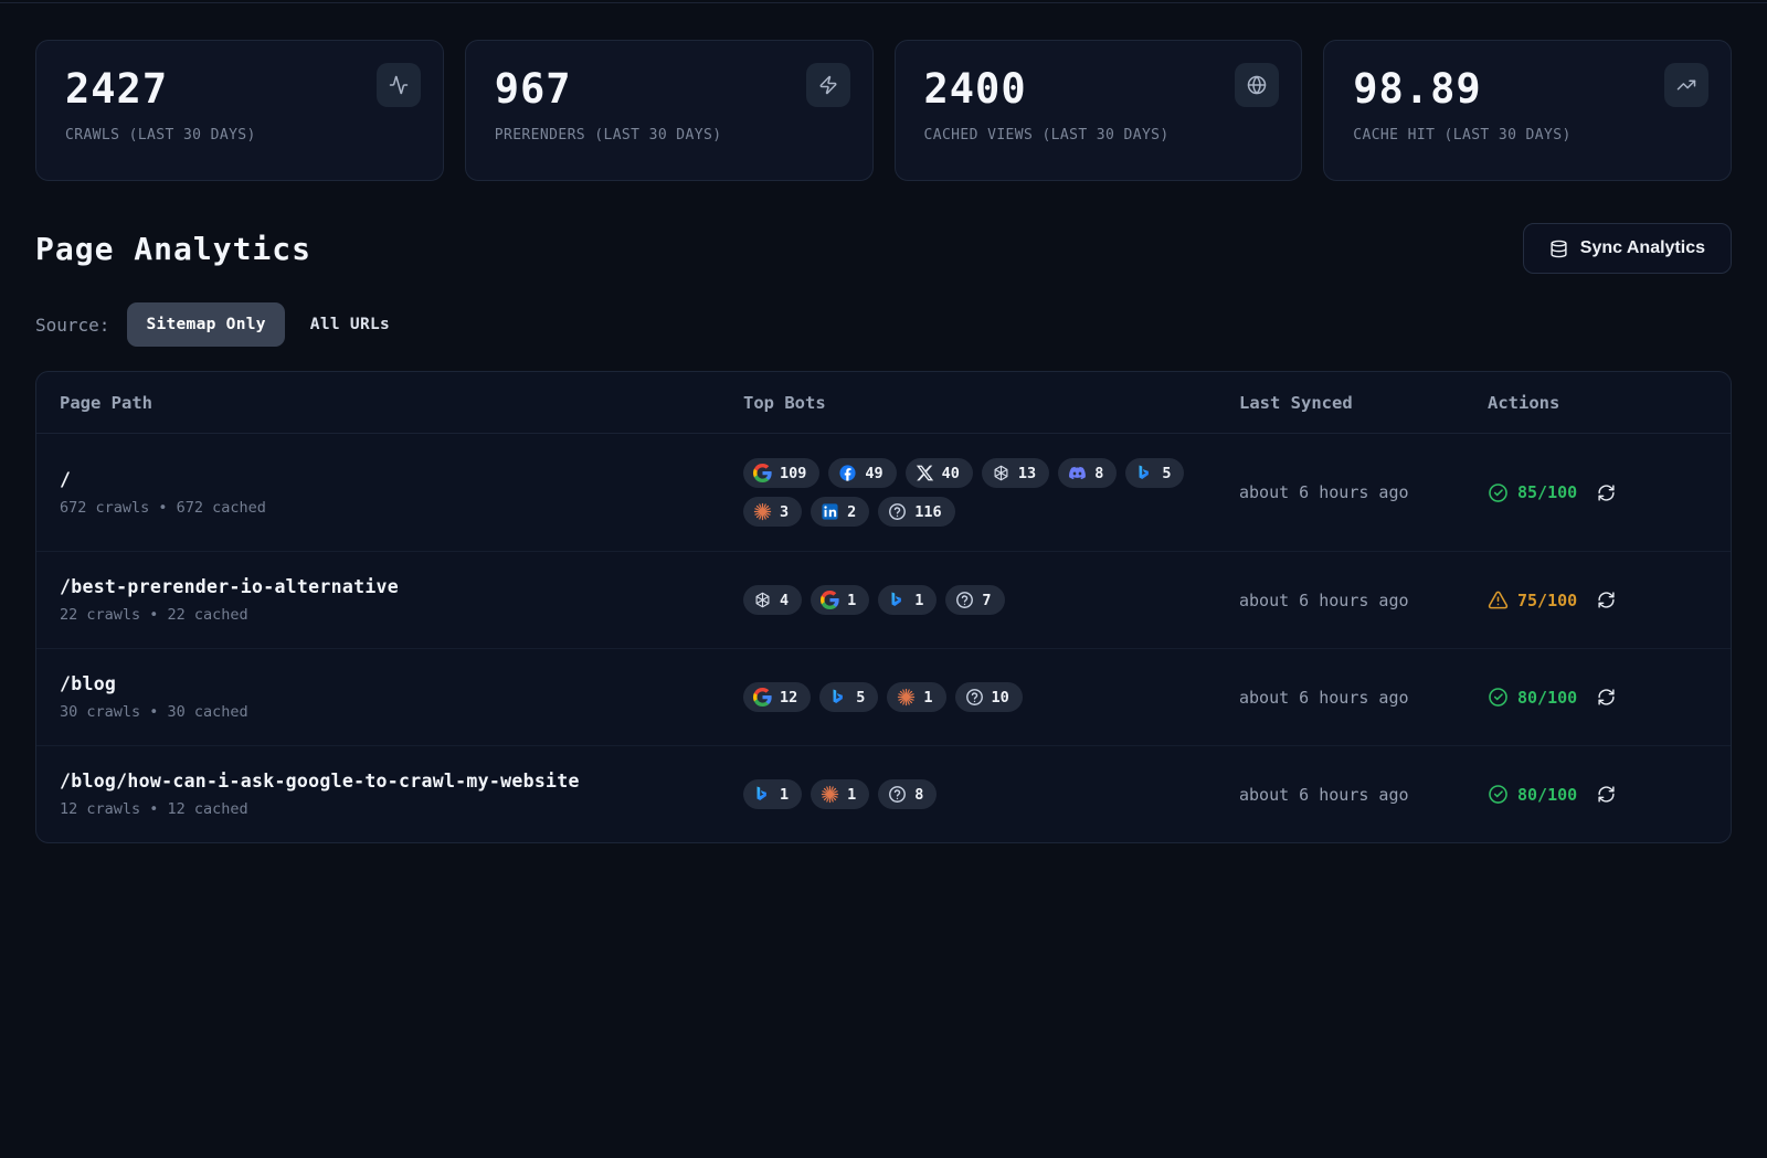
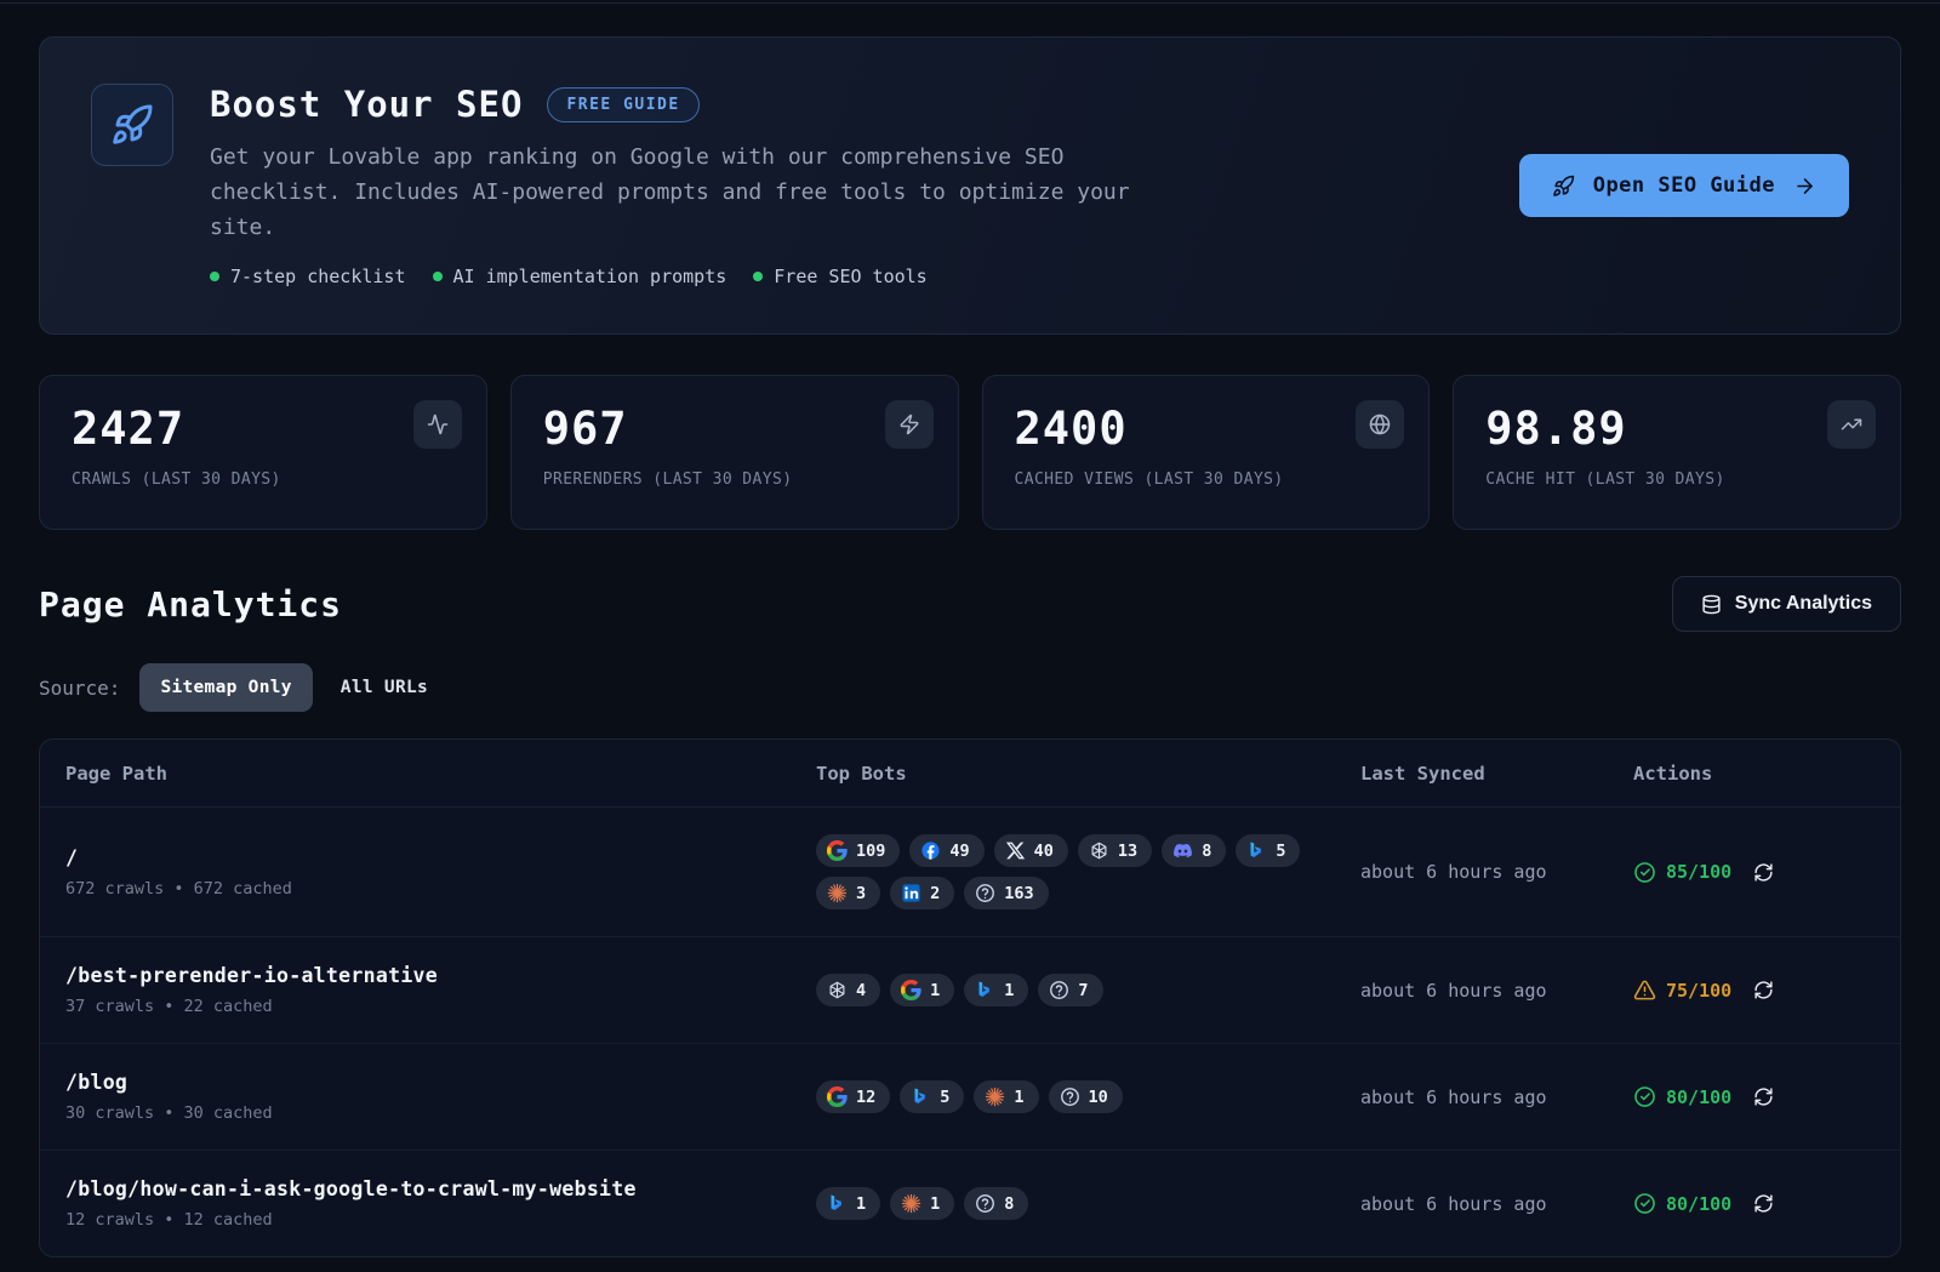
+ Boost Your SEO
+ FREE GUIDE
+ Get your Lovable app ranking on Google with our comprehensive SEO checklist. Includes AI-powered prompts and free tools to optimize your site.
+ 7-step checklist
+ AI implementation prompts
+ Free SEO tools
+ Open SEO Guide
  2427
  CRAWLS (LAST 30 DAYS)
  967
  PRERENDERS (LAST 30 DAYS)
  2400
  CACHED VIEWS (LAST 30 DAYS)
  98.89
  CACHE HIT (LAST 30 DAYS)
  Page Analytics
  Sync Analytics
  Source:
  Sitemap Only
  All URLs
  Page Path
  Top Bots
  Last Synced
  Actions
  /
  672 crawls • 672 cached
  109
  49
  40
  13
  8
  5
  3
  2
- 116
+ 163
  about 6 hours ago
  85/100
  /best-prerender-io-alternative
- 22 crawls • 22 cached
+ 37 crawls • 22 cached
  4
  1
  1
  7
  about 6 hours ago
  75/100
  /blog
  30 crawls • 30 cached
  12
  5
  1
  10
  about 6 hours ago
  80/100
  /blog/how-can-i-ask-google-to-crawl-my-website
  12 crawls • 12 cached
  1
  1
  8
  about 6 hours ago
  80/100
